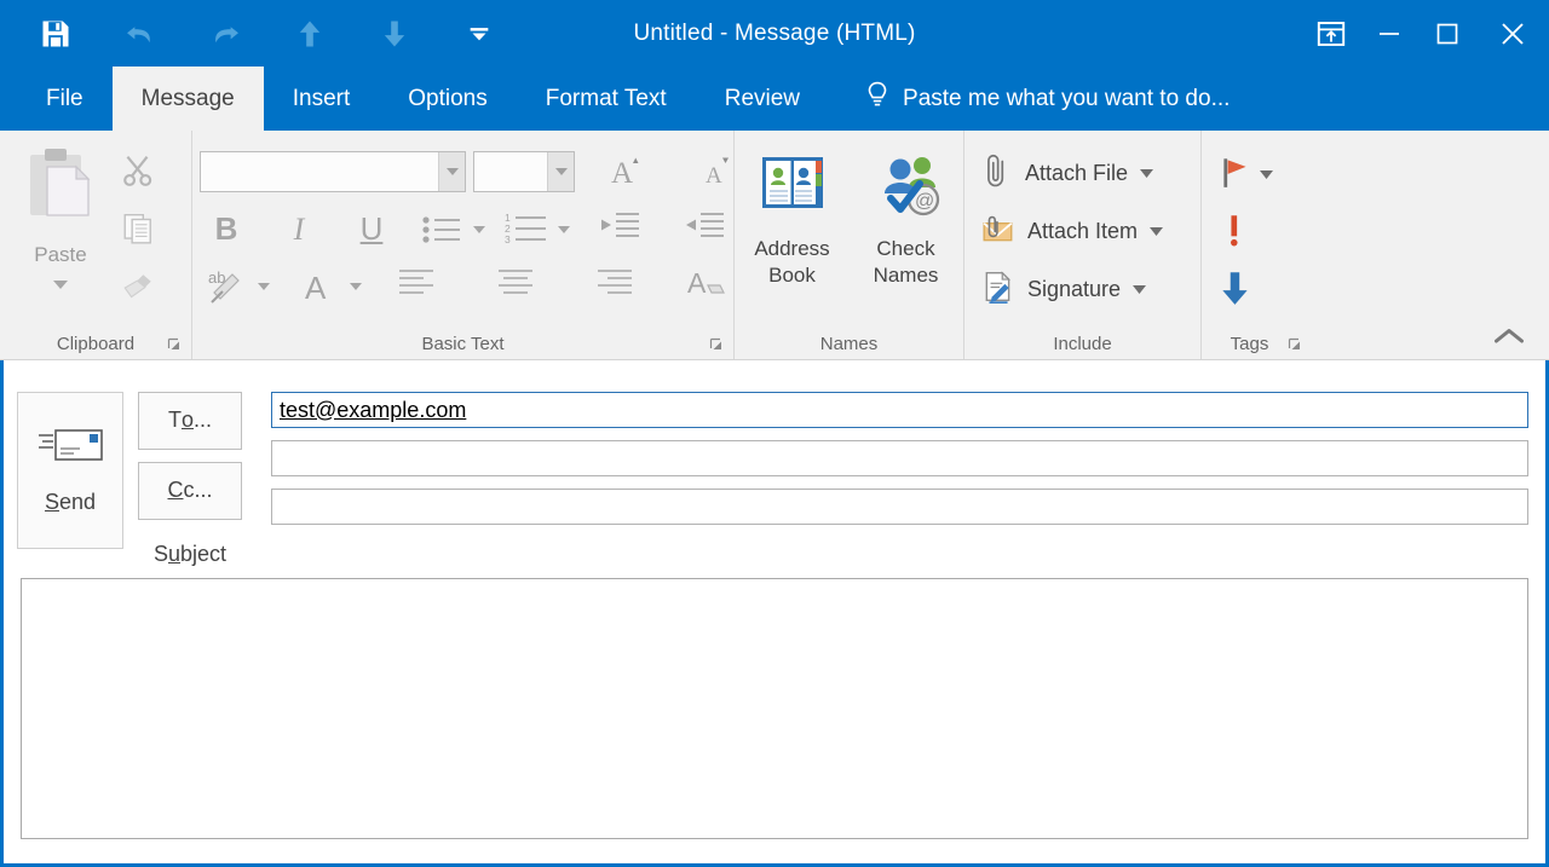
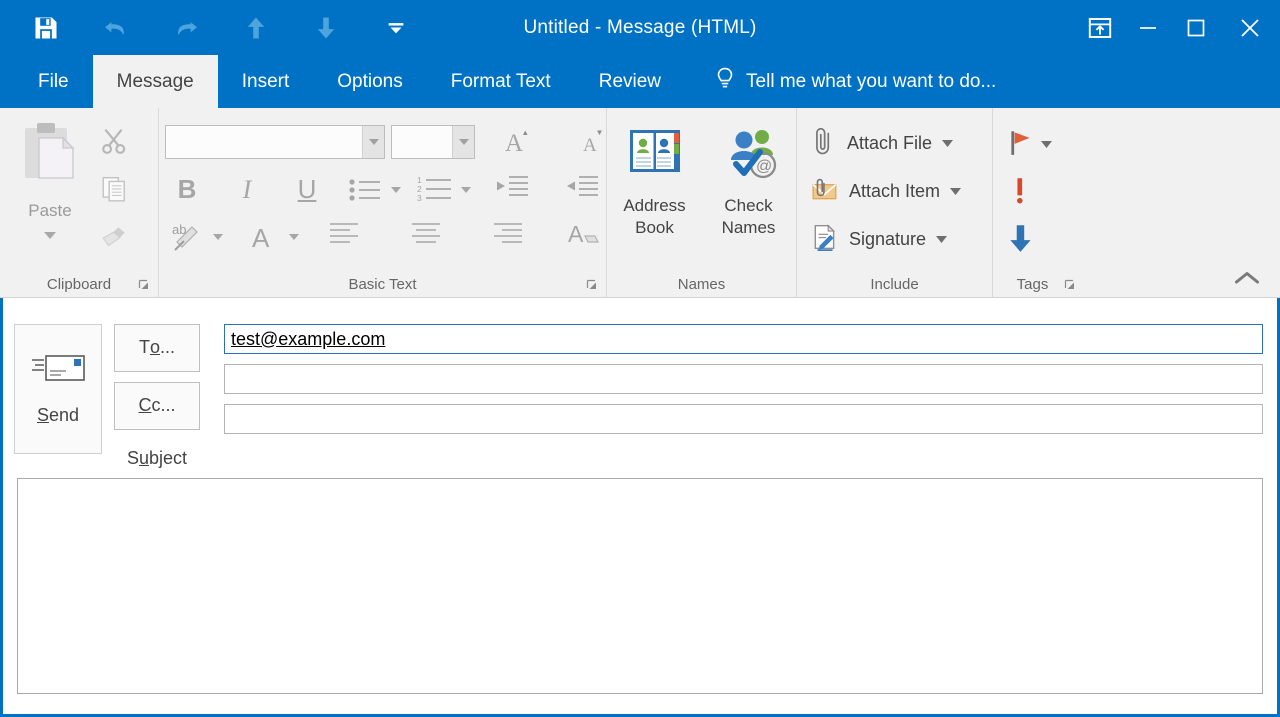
  Untitled - Message (HTML)
  File
  Message
  Insert
  Options
  Format Text
  Review
- Paste me what you want to do...
+ Tell me what you want to do...
  Paste
  Clipboard
  A
  A
  B
  I
  U
  1
  2
  3
  ab
  A
  A
  Basic Text
  Address
  Book
  @
  Check
  Names
  Names
  Attach File
  Attach Item
  Signature
  Include
  Tags
  Send
  T
  o
  ...
  C
  c...
  S
  u
  bject
  test@example.com
